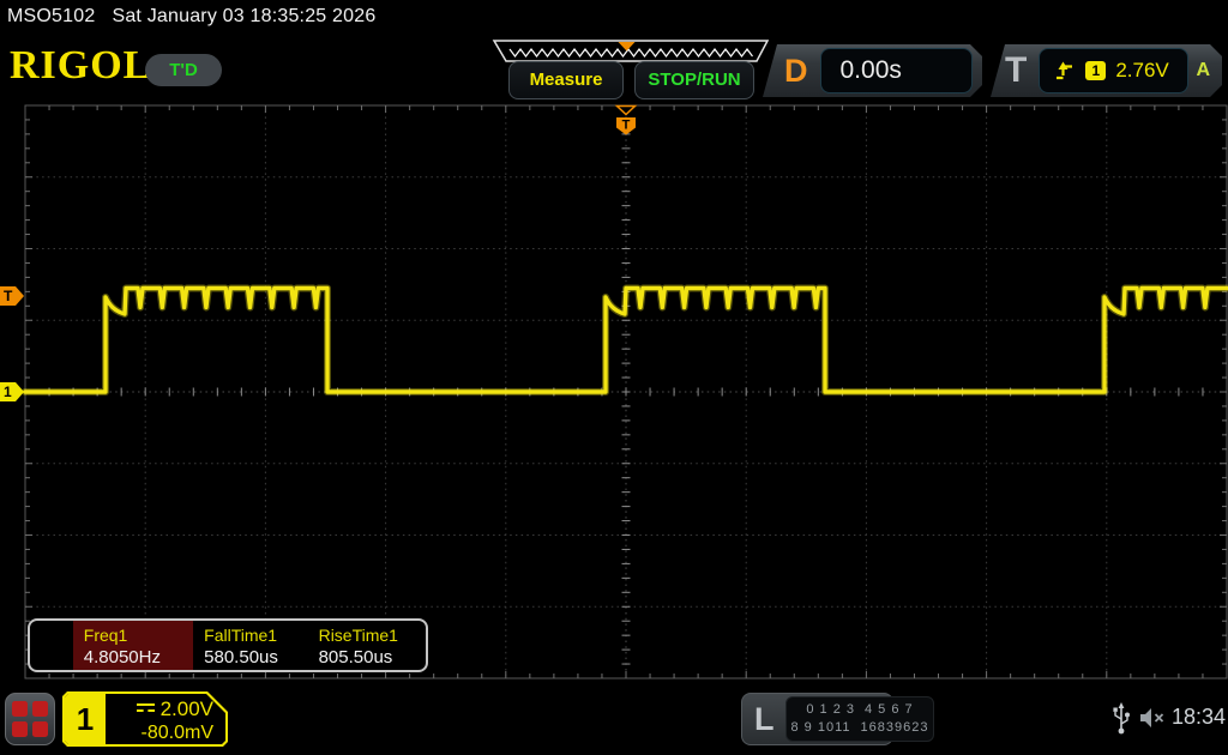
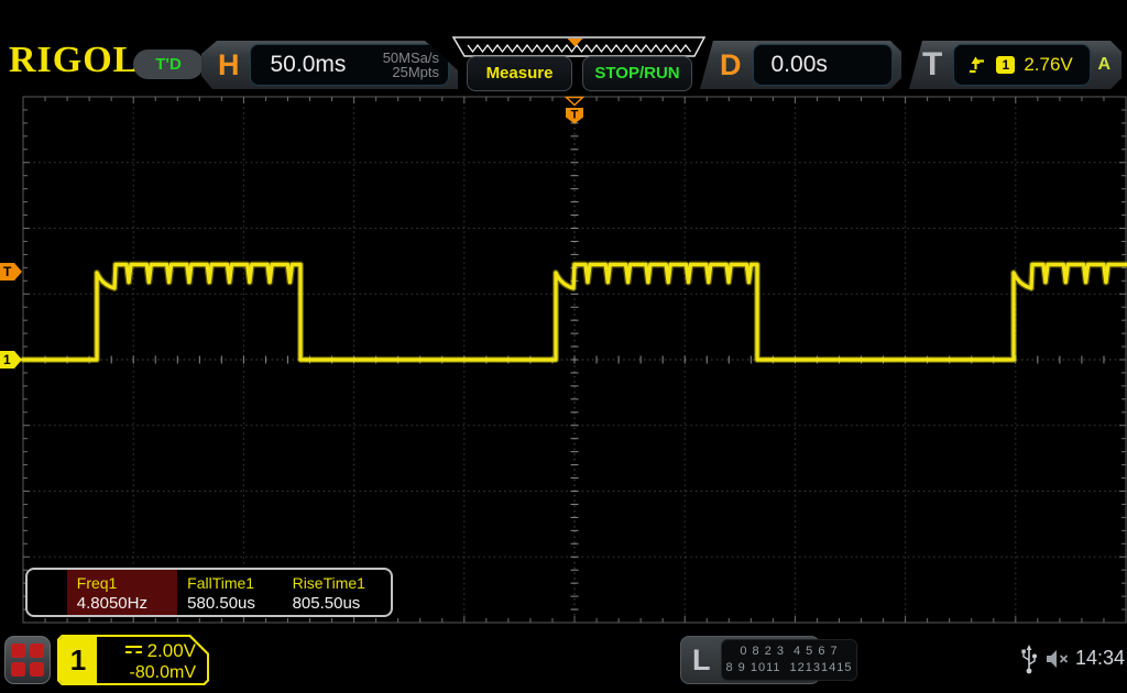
- MSO5102 Sat January 03 18:35:25 2026
  RIGOL
  T'D
+ H
+ 50.0ms
+ 50MSa/s
+ 25Mpts
  Measure
  STOP/RUN
  D
  0.00s
  T
  1
  2.76V
  A
  T
  T
  1
  Freq1
  4.8050Hz
  FallTime1
  580.50us
  RiseTime1
  805.50us
  1
  2.00V
  -80.0mV
  L
- 0 1 2 3 4 5 6 7
+ 0 8 2 3 4 5 6 7
- 8 9 1011 16839623
+ 8 9 1011 12131415
- 18:34
+ 14:34
